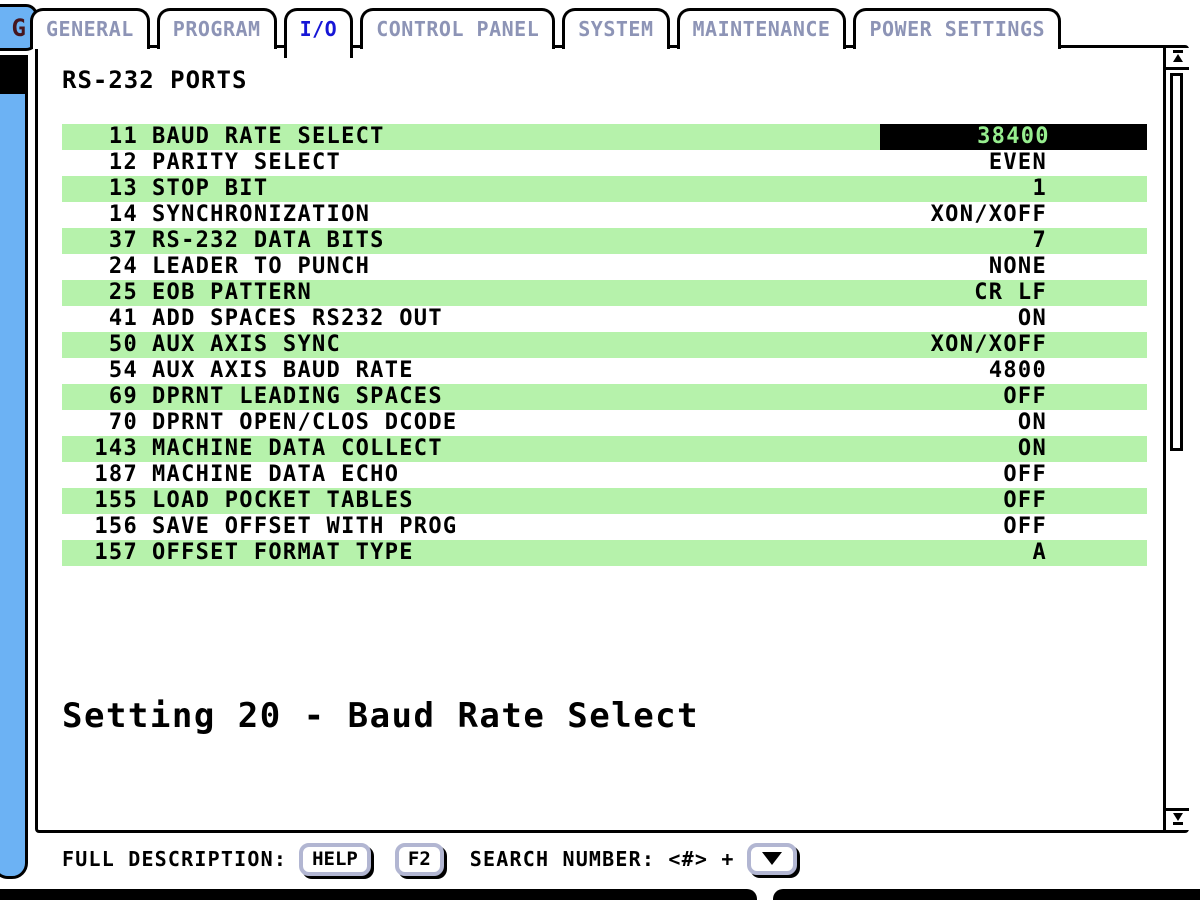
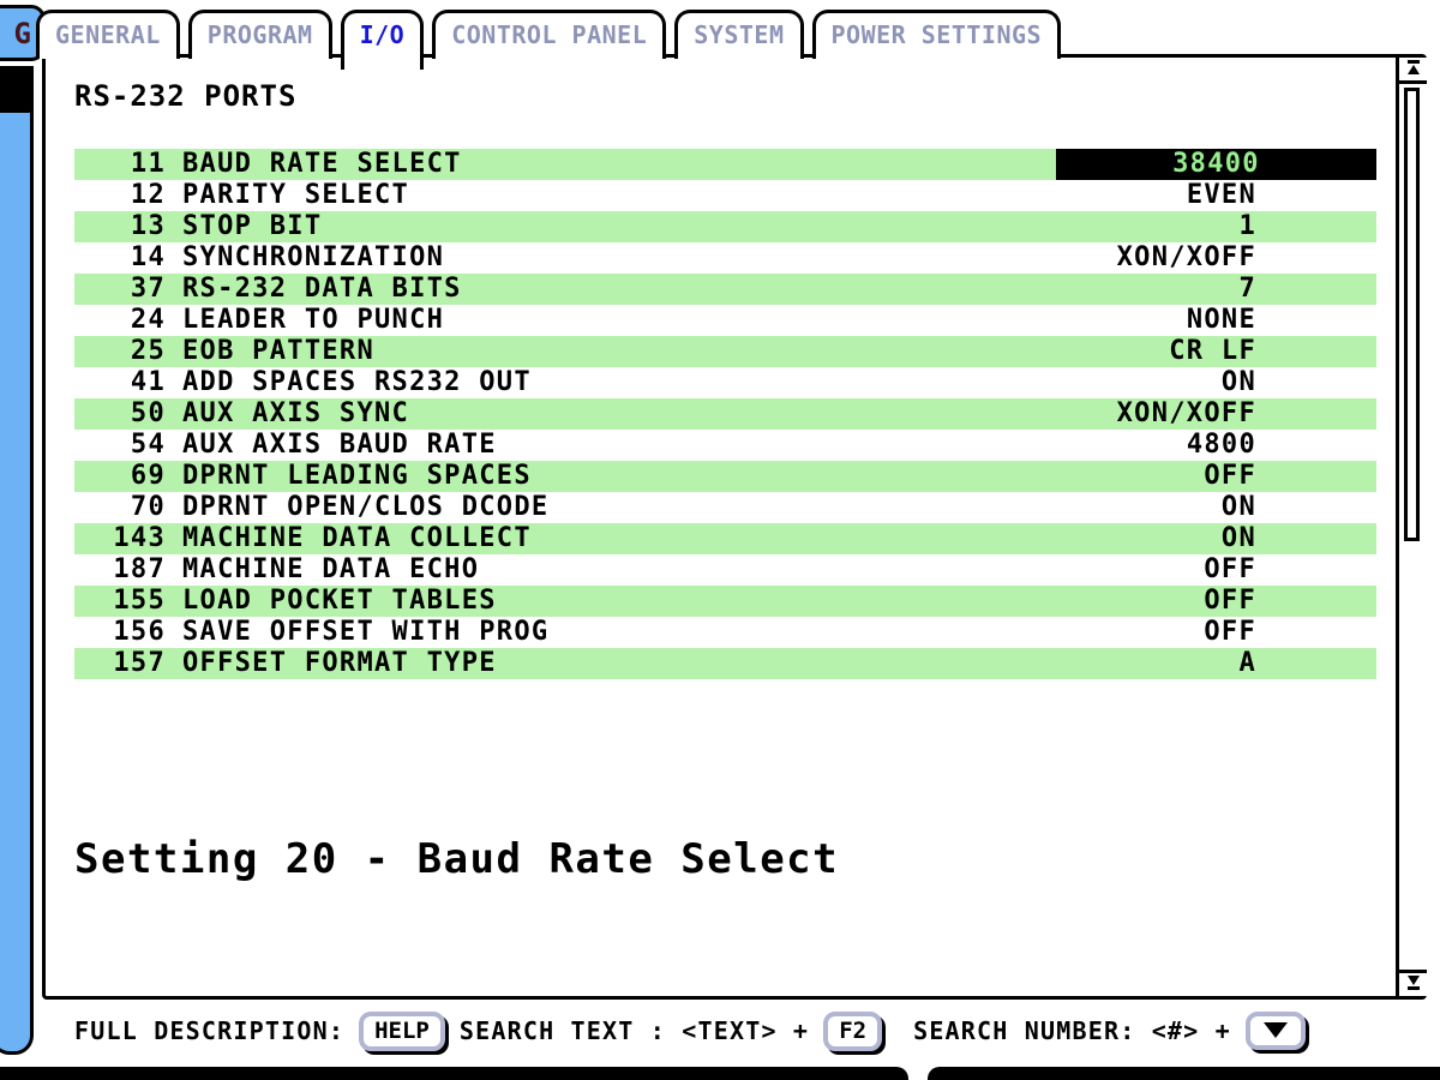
  G
  GENERAL
  PROGRAM
  I/O
  CONTROL PANEL
  SYSTEM
- MAINTENANCE
  POWER SETTINGS
  RS-232 PORTS
  11
  BAUD RATE SELECT
  38400
  12
  PARITY SELECT
  EVEN
  13
  STOP BIT
  1
  14
  SYNCHRONIZATION
  XON/XOFF
  37
  RS-232 DATA BITS
  7
  24
  LEADER TO PUNCH
  NONE
  25
  EOB PATTERN
  CR LF
  41
  ADD SPACES RS232 OUT
  ON
  50
  AUX AXIS SYNC
  XON/XOFF
  54
  AUX AXIS BAUD RATE
  4800
  69
  DPRNT LEADING SPACES
  OFF
  70
  DPRNT OPEN/CLOS DCODE
  ON
  143
  MACHINE DATA COLLECT
  ON
  187
  MACHINE DATA ECHO
  OFF
  155
  LOAD POCKET TABLES
  OFF
  156
  SAVE OFFSET WITH PROG
  OFF
  157
  OFFSET FORMAT TYPE
  A
  Setting 20 - Baud Rate Select
  FULL DESCRIPTION:
  HELP
+ SEARCH TEXT : <TEXT> +
  F2
  SEARCH NUMBER: <#> +
